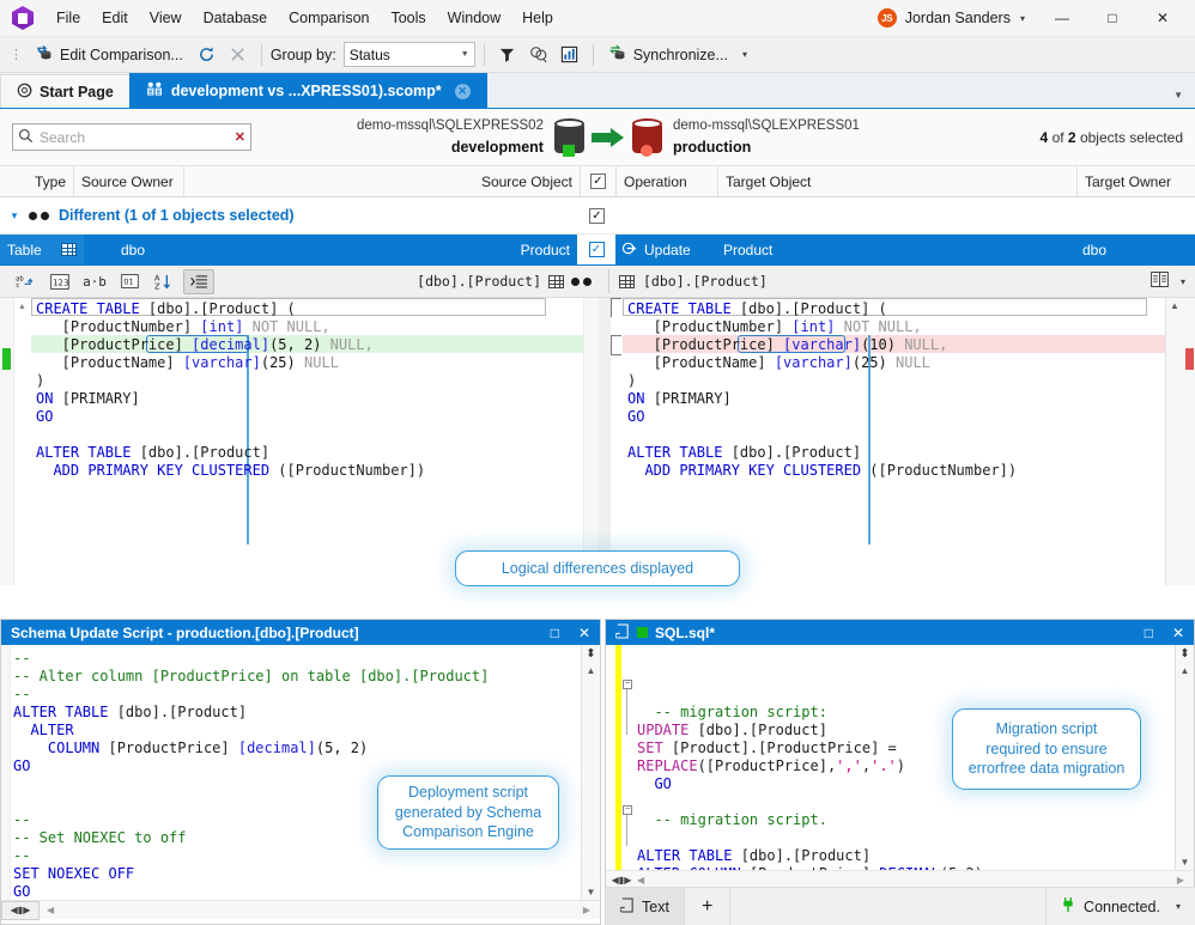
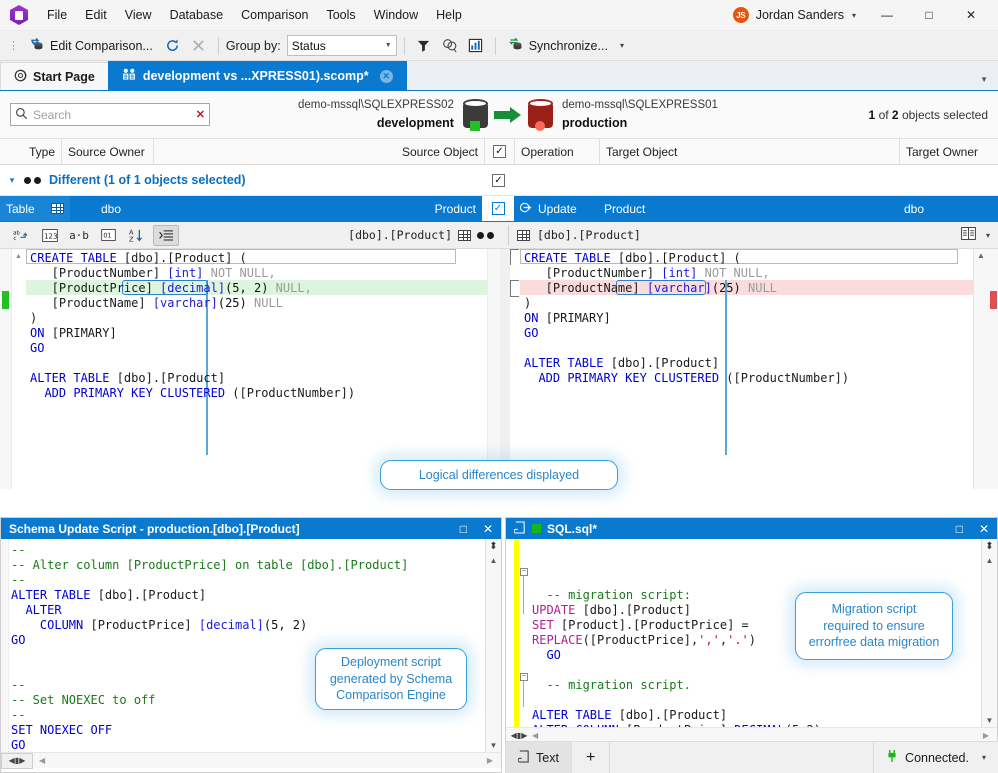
  File
  Edit
  View
  Database
  Comparison
  Tools
  Window
  Help
  JS
  Jordan Sanders
  ▾
  —
  □
  ✕
  ⋮
  Edit Comparison...
  Group by:
  Status
  Synchronize...
  ▾
  Start Page
  development vs ...XPRESS01).scomp*
  ✕
  ▼
  Search
  ✕
  demo-mssql\SQLEXPRESS02
  development
  demo-mssql\SQLEXPRESS01
  production
- 4 of 2 objects selected
+ 1 of 2 objects selected
  Type
  Source Owner
  Source Object
  ✓
  Operation
  Target Object
  Target Owner
  ▾
  Different (1 of 1 objects selected)
  ✓
  Table
  dbo
  Product
  ✓
  Update
  Product
  dbo
  123
  a·b
  01
  A
  Z
  [dbo].[Product]
  [dbo].[Product]
  ▾
  CREATE TABLE [dbo].[Product] (
  [ProductNumber] [int] NOT NULL,
  [ProductPrice] [decimal](5, 2) NULL,
  [ProductName] [varchar](25) NULL
  )
  ON [PRIMARY]
  GO
  ALTER TABLE [dbo].[Product]
  ADD PRIMARY KEY CLUSTERED ([ProductNumber])
  CREATE TABLE [dbo].[Product] (
  [ProductNumber] [int] NOT NULL,
- [ProductPrice] [varchar](10) NULL,
  [ProductName] [varchar](25) NULL
  )
  ON [PRIMARY]
  GO
  ALTER TABLE [dbo].[Product]
  ADD PRIMARY KEY CLUSTERED ([ProductNumber])
  ▲
  Logical differences displayed
  Schema Update Script - production.[dbo].[Product]
  □
  ✕
  --
  -- Alter column [ProductPrice] on table [dbo].[Product]
  --
  ALTER TABLE [dbo].[Product]
  ALTER
  COLUMN [ProductPrice] [decimal](5, 2)
  GO
  --
  -- Set NOEXEC to off
  --
  SET NOEXEC OFF
  GO
  ⬍
  ▲
  ▼
  ◀▮▶
  ◀
  ▶
  Deployment script generated by Schema Comparison Engine
  SQL.sql*
  □
  ✕
  -- migration script:
  UPDATE [dbo].[Product]
  SET [Product].[ProductPrice] =
  REPLACE([ProductPrice],',','.')
  GO
  -- migration script.
  ALTER TABLE [dbo].[Product]
  ⬍
  ▲
  ▼
  ◀▮▶
  ◀
  ▶
  Migration script required to ensure errorfree data migration
  Text
  +
  Connected.
  ▾
